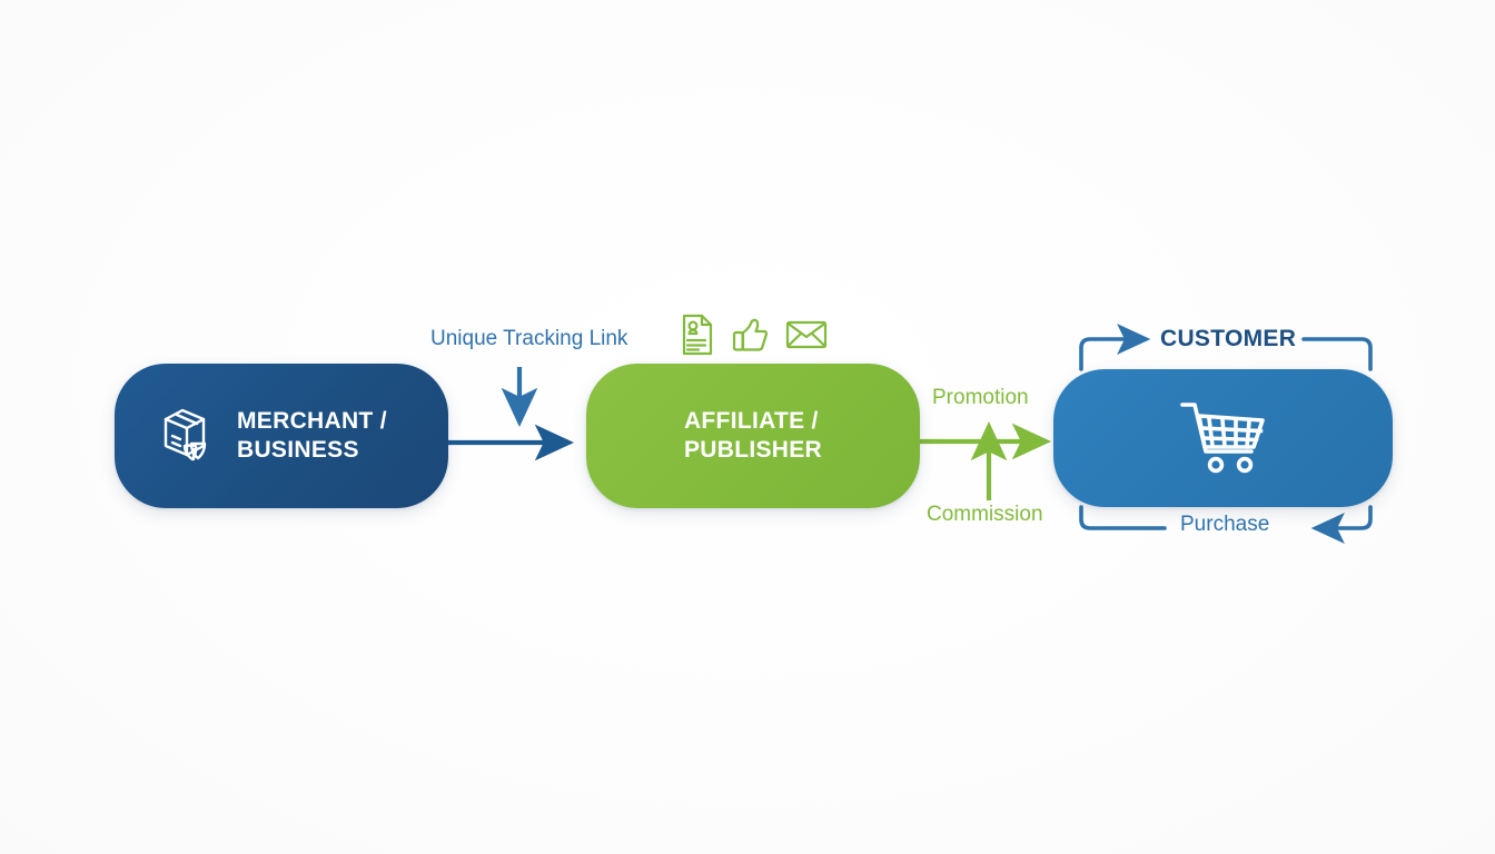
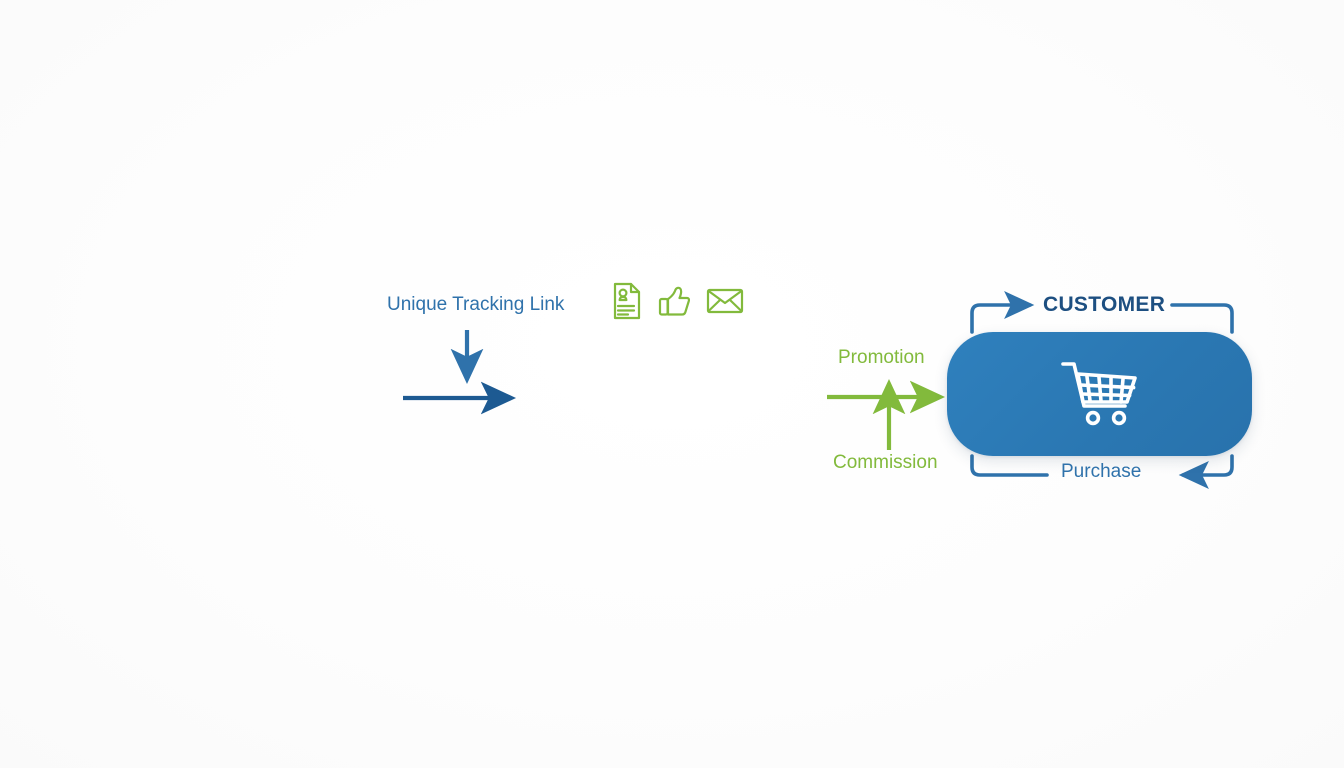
- MERCHANT /
- BUSINESS
- AFFILIATE /
- PUBLISHER
  Unique Tracking Link
  Promotion
  Commission
  CUSTOMER
  Purchase
